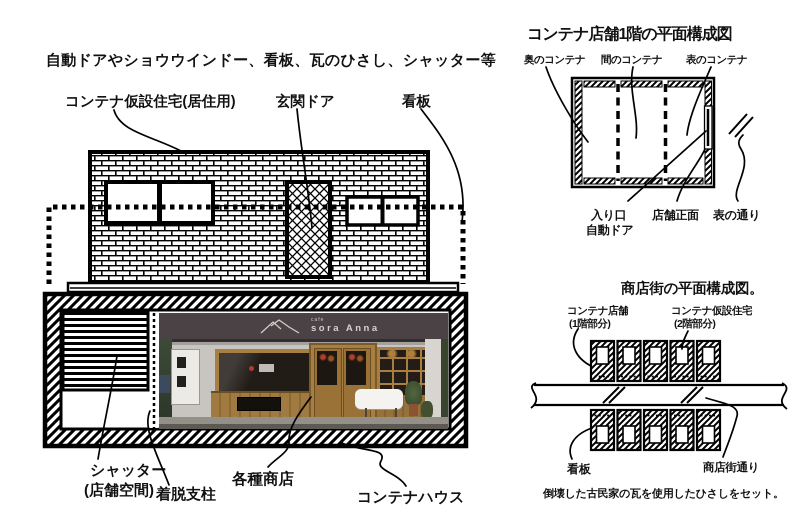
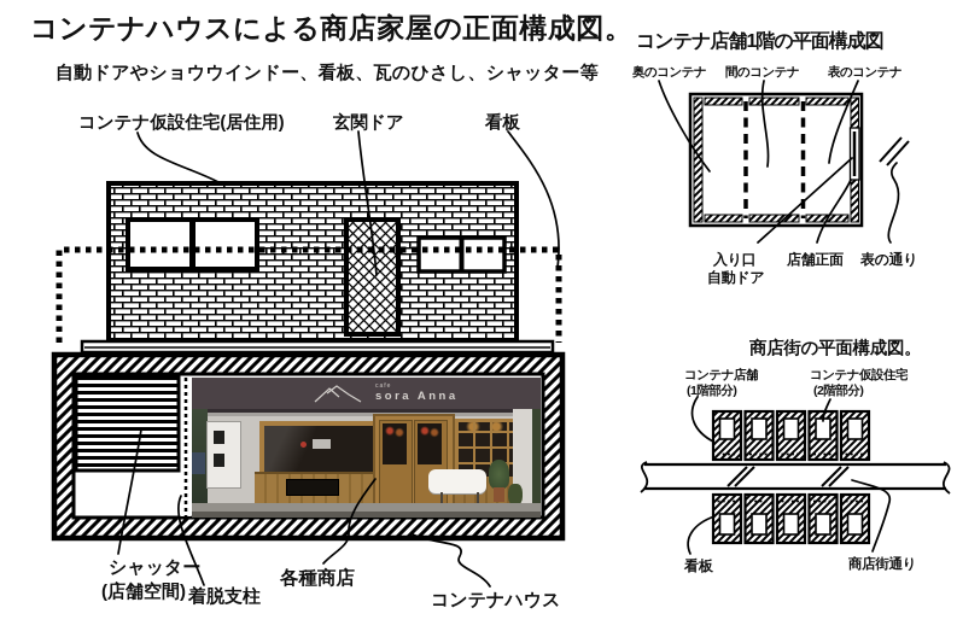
  sora Anna
+ コンテナハウスによる商店家屋の正面構成図。
  自動ドアやショウウインドー、看板、瓦のひさし、シャッター等
  コンテナ仮設住宅(居住用)
  玄関ドア
  看板
  シャッター
  (店舗空間)
  着脱支柱
  各種商店
  コンテナハウス
  コンテナ店舗1階の平面構成図
  奥のコンテナ
  間のコンテナ
  表のコンテナ
  入り口
  自動ドア
  店舗正面
  表の通り
  商店街の平面構成図。
  コンテナ店舗
  (1階部分)
  コンテナ仮設住宅
  (2階部分)
  看板
  商店街通り
- 倒壊した古民家の瓦を使用したひさしをセット。
